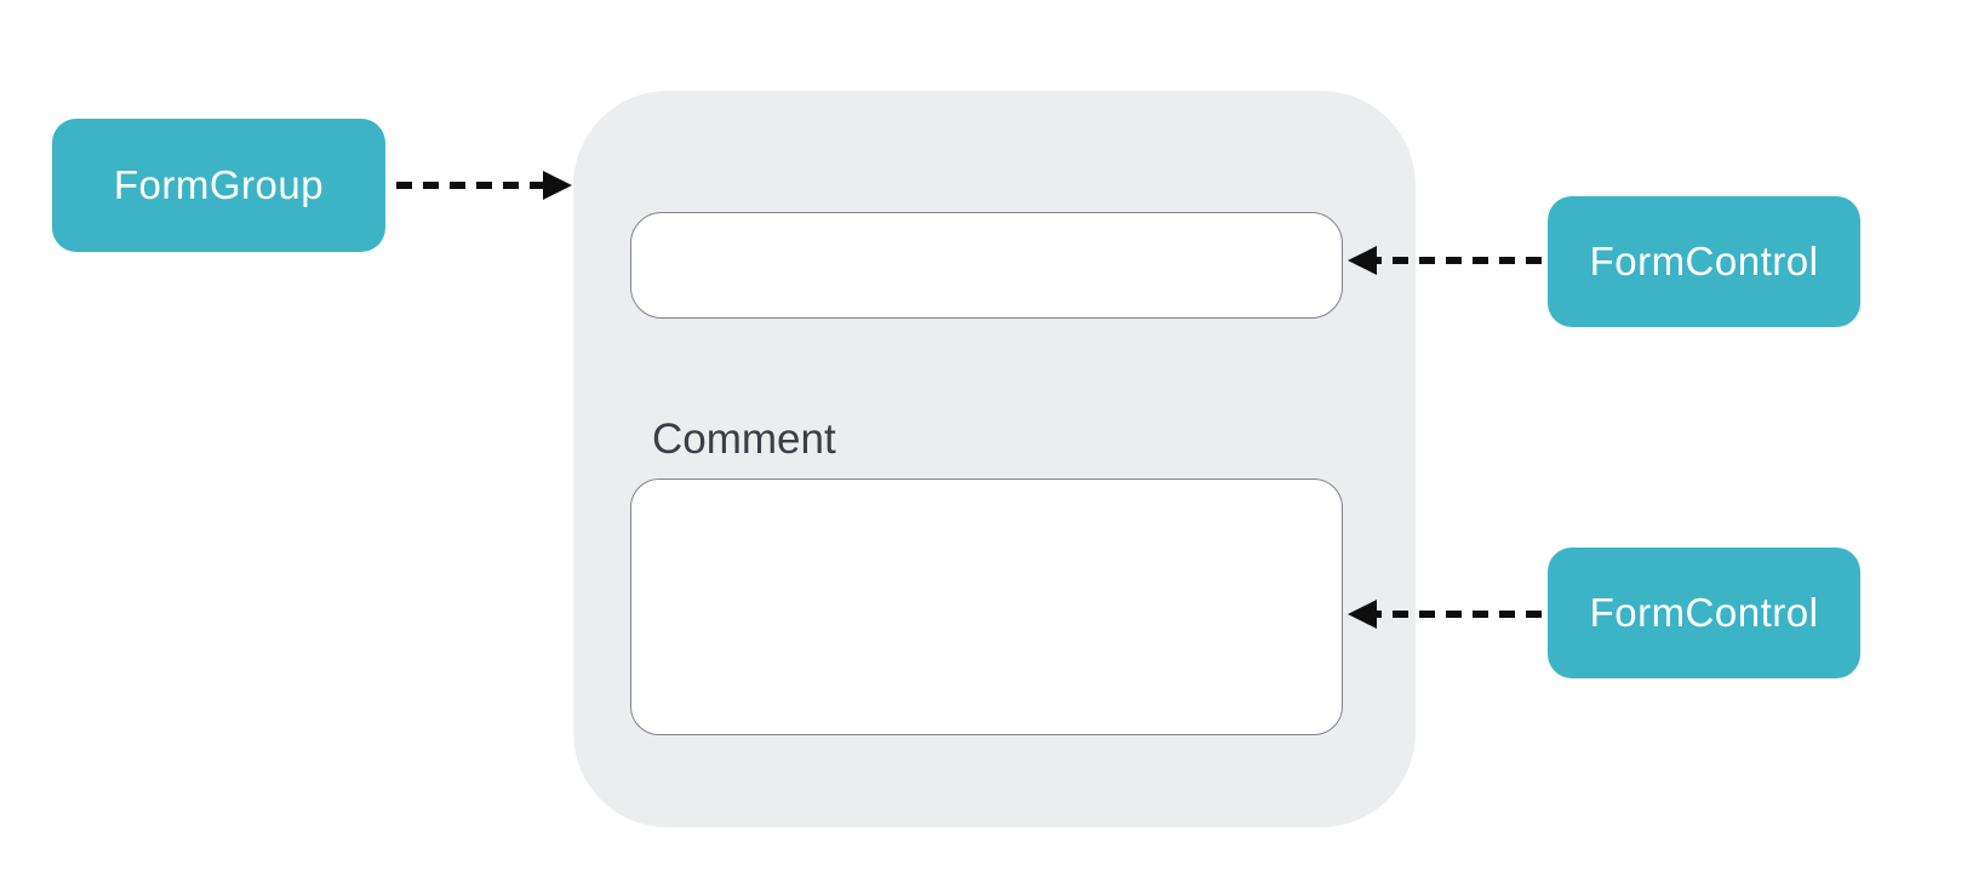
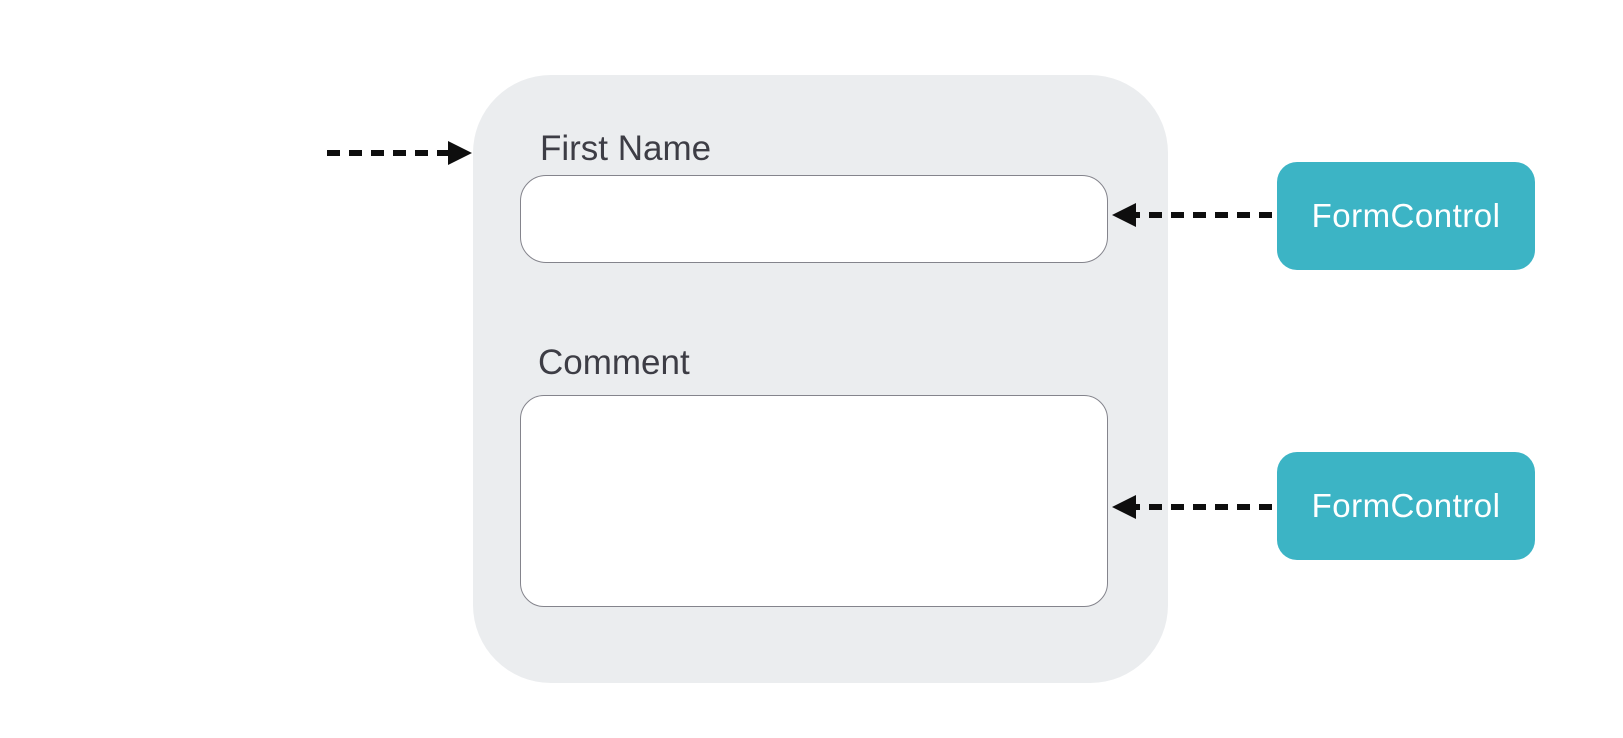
- FormGroup
  FormControl
  FormControl
+ First Name
  Comment
